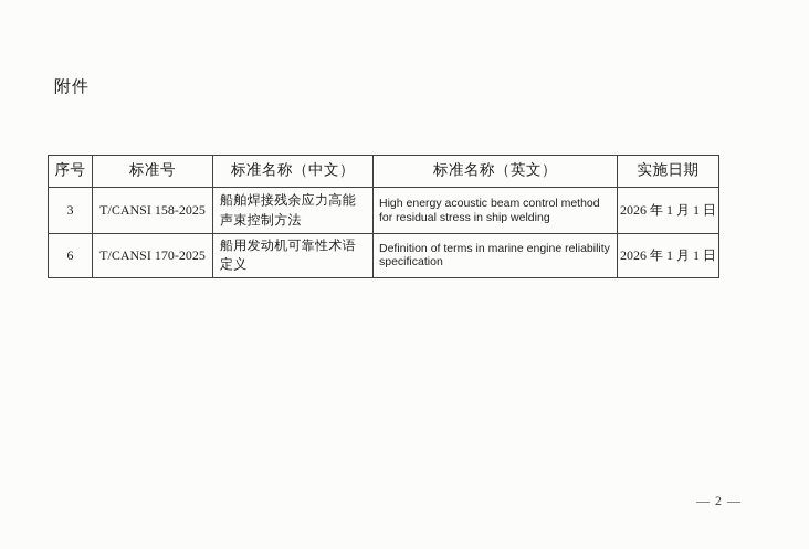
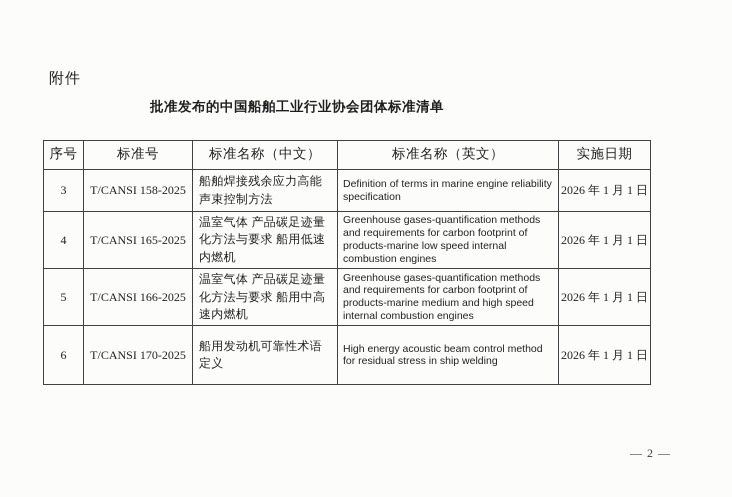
  附件
+ 批准发布的中国船舶工业行业协会团体标准清单
  序号	标准号	标准名称（中文）	标准名称（英文）	实施日期
- 3	T/CANSI 158-2025	船舶焊接残余应力高能声束控制方法	High energy acoustic beam control method for residual stress in ship welding	2026 年 1 月 1 日
+ 3	T/CANSI 158-2025	船舶焊接残余应力高能声束控制方法	Definition of terms in marine engine reliability specification	2026 年 1 月 1 日
+ 4	T/CANSI 165-2025	温室气体 产品碳足迹量化方法与要求 船用低速内燃机	Greenhouse gases-quantification methods and requirements for carbon footprint of products-marine low speed internal combustion engines	2026 年 1 月 1 日
+ 5	T/CANSI 166-2025	温室气体 产品碳足迹量化方法与要求 船用中高速内燃机	Greenhouse gases-quantification methods and requirements for carbon footprint of products-marine medium and high speed internal combustion engines	2026 年 1 月 1 日
- 6	T/CANSI 170-2025	船用发动机可靠性术语定义	Definition of terms in marine engine reliability specification	2026 年 1 月 1 日
+ 6	T/CANSI 170-2025	船用发动机可靠性术语定义	High energy acoustic beam control method for residual stress in ship welding	2026 年 1 月 1 日
  — 2 —
